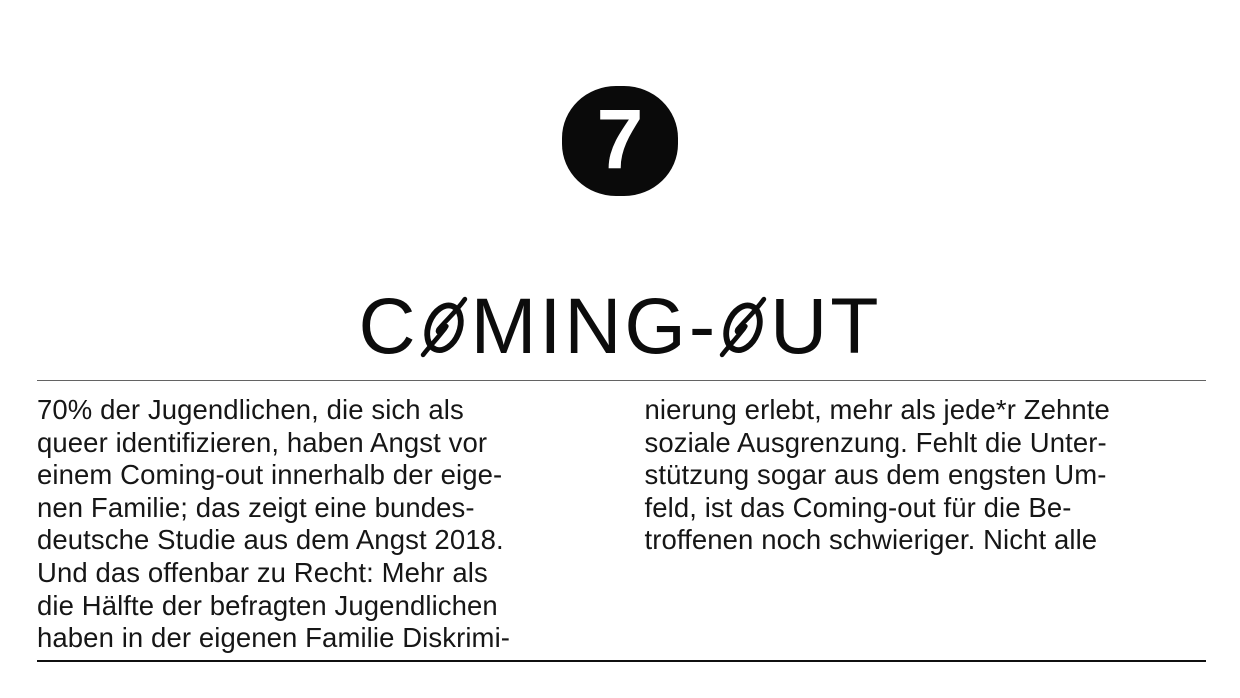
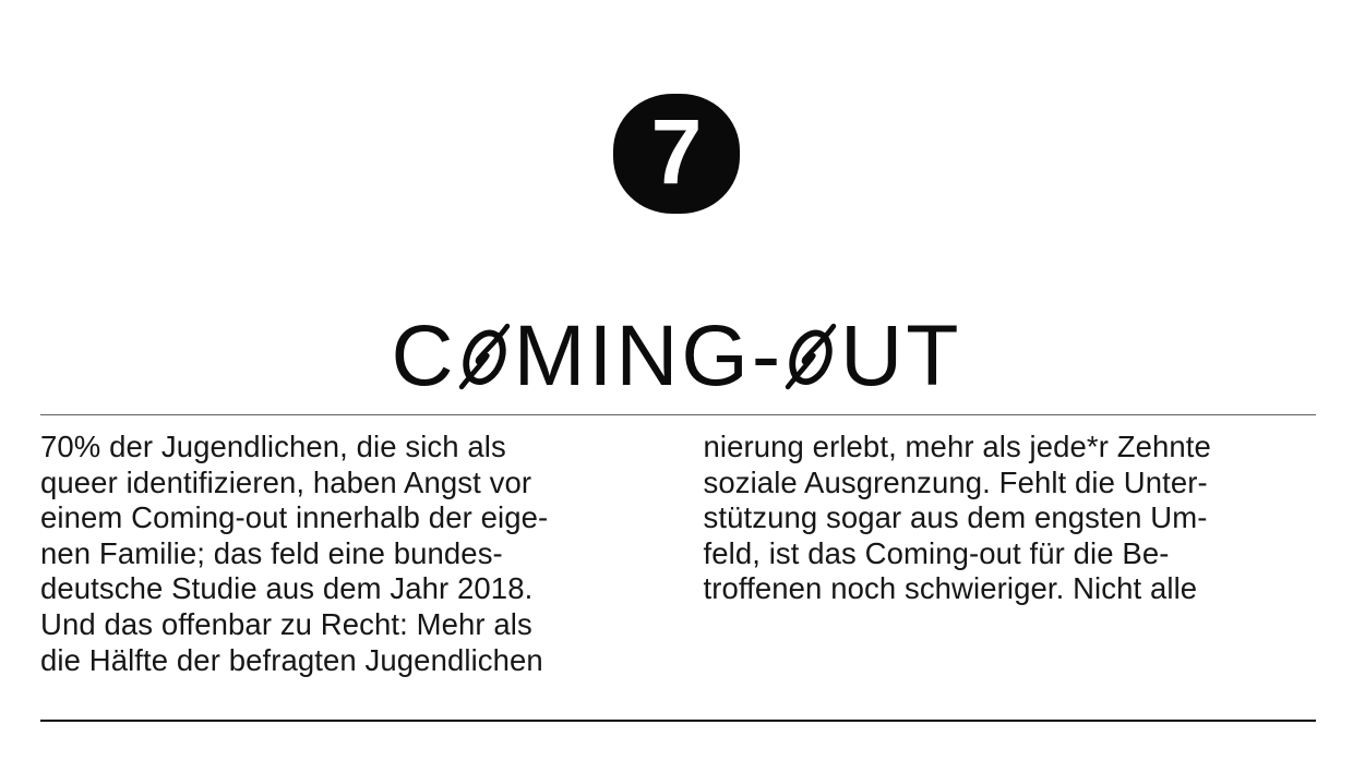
  7
  C
  MING-
  UT
  70% der Jugendlichen, die sich als
  queer identifizieren, haben Angst vor
  einem Coming-out innerhalb der eige-
- nen Familie; das zeigt eine bundes-
+ nen Familie; das feld eine bundes-
- deutsche Studie aus dem Angst 2018.
+ deutsche Studie aus dem Jahr 2018.
  Und das offenbar zu Recht: Mehr als
  die Hälfte der befragten Jugendlichen
- haben in der eigenen Familie Diskrimi-
  nierung erlebt, mehr als jede*r Zehnte
  soziale Ausgrenzung. Fehlt die Unter-
  stützung sogar aus dem engsten Um-
  feld, ist das Coming-out für die Be-
  troffenen noch schwieriger. Nicht alle
